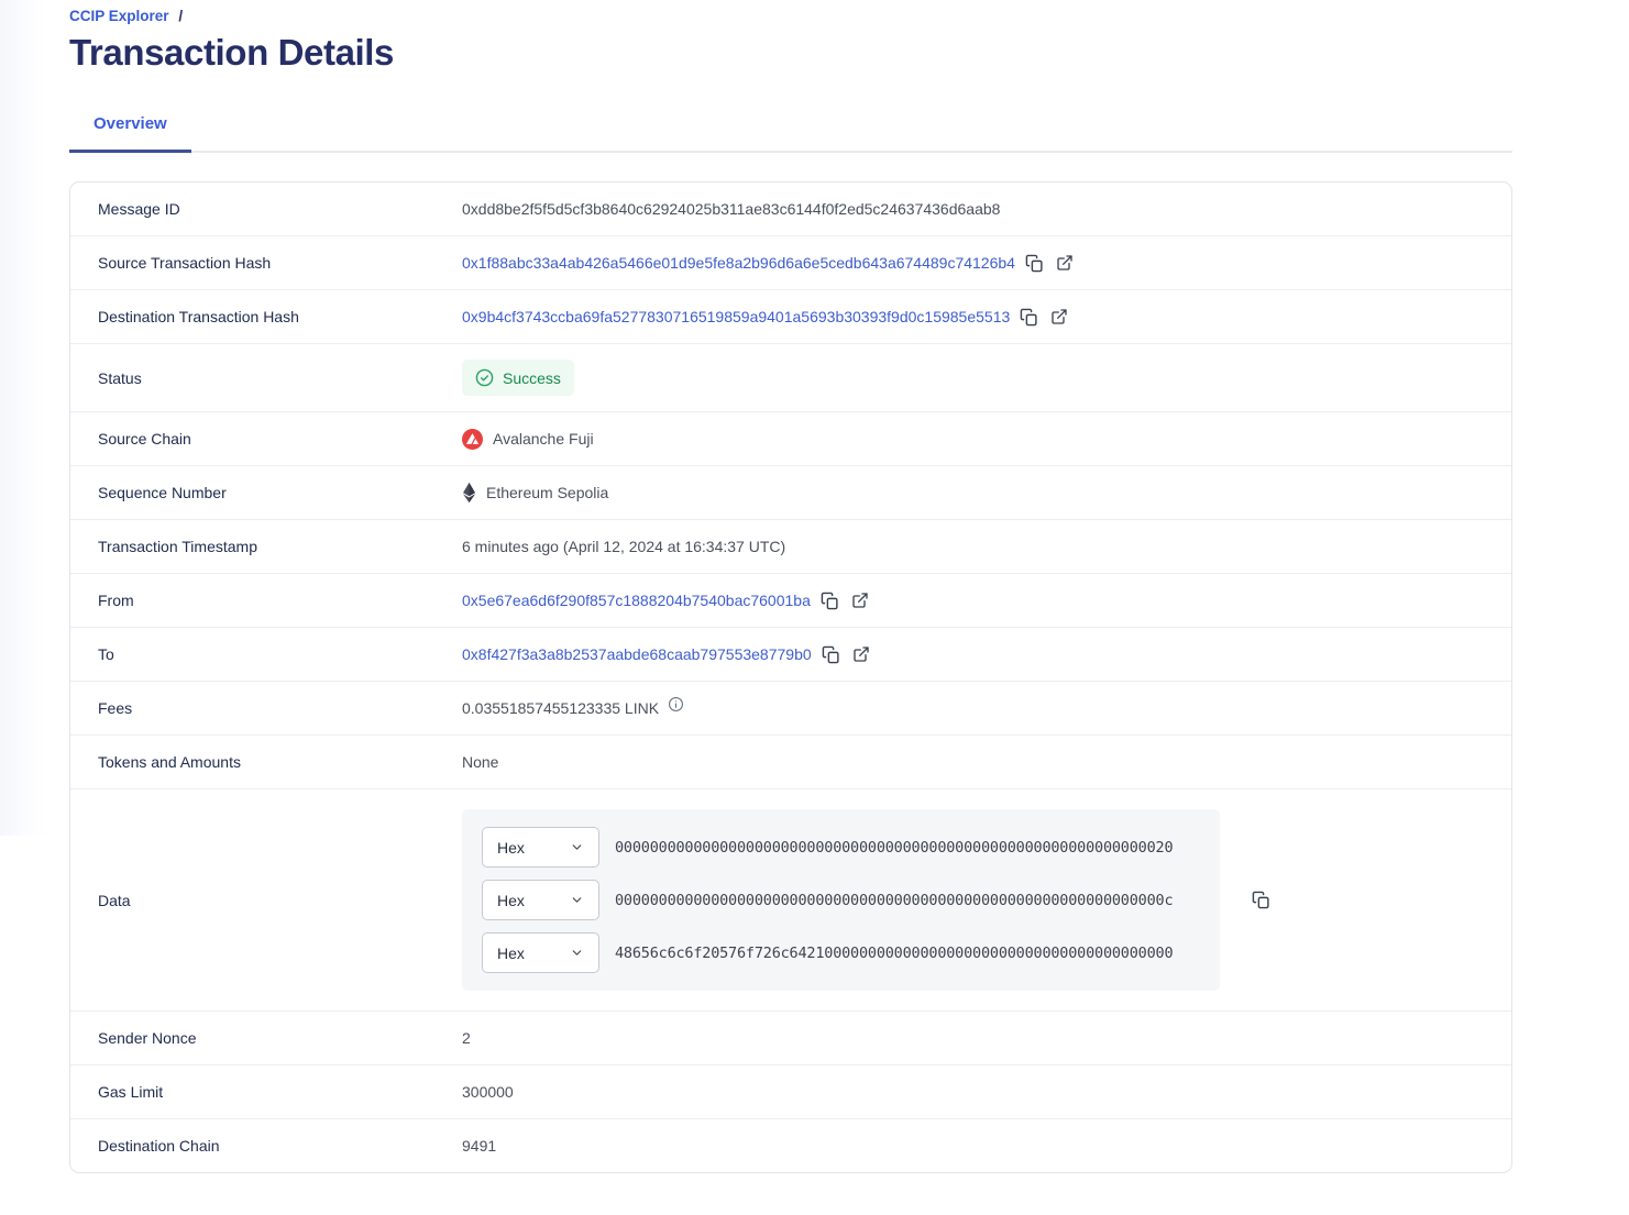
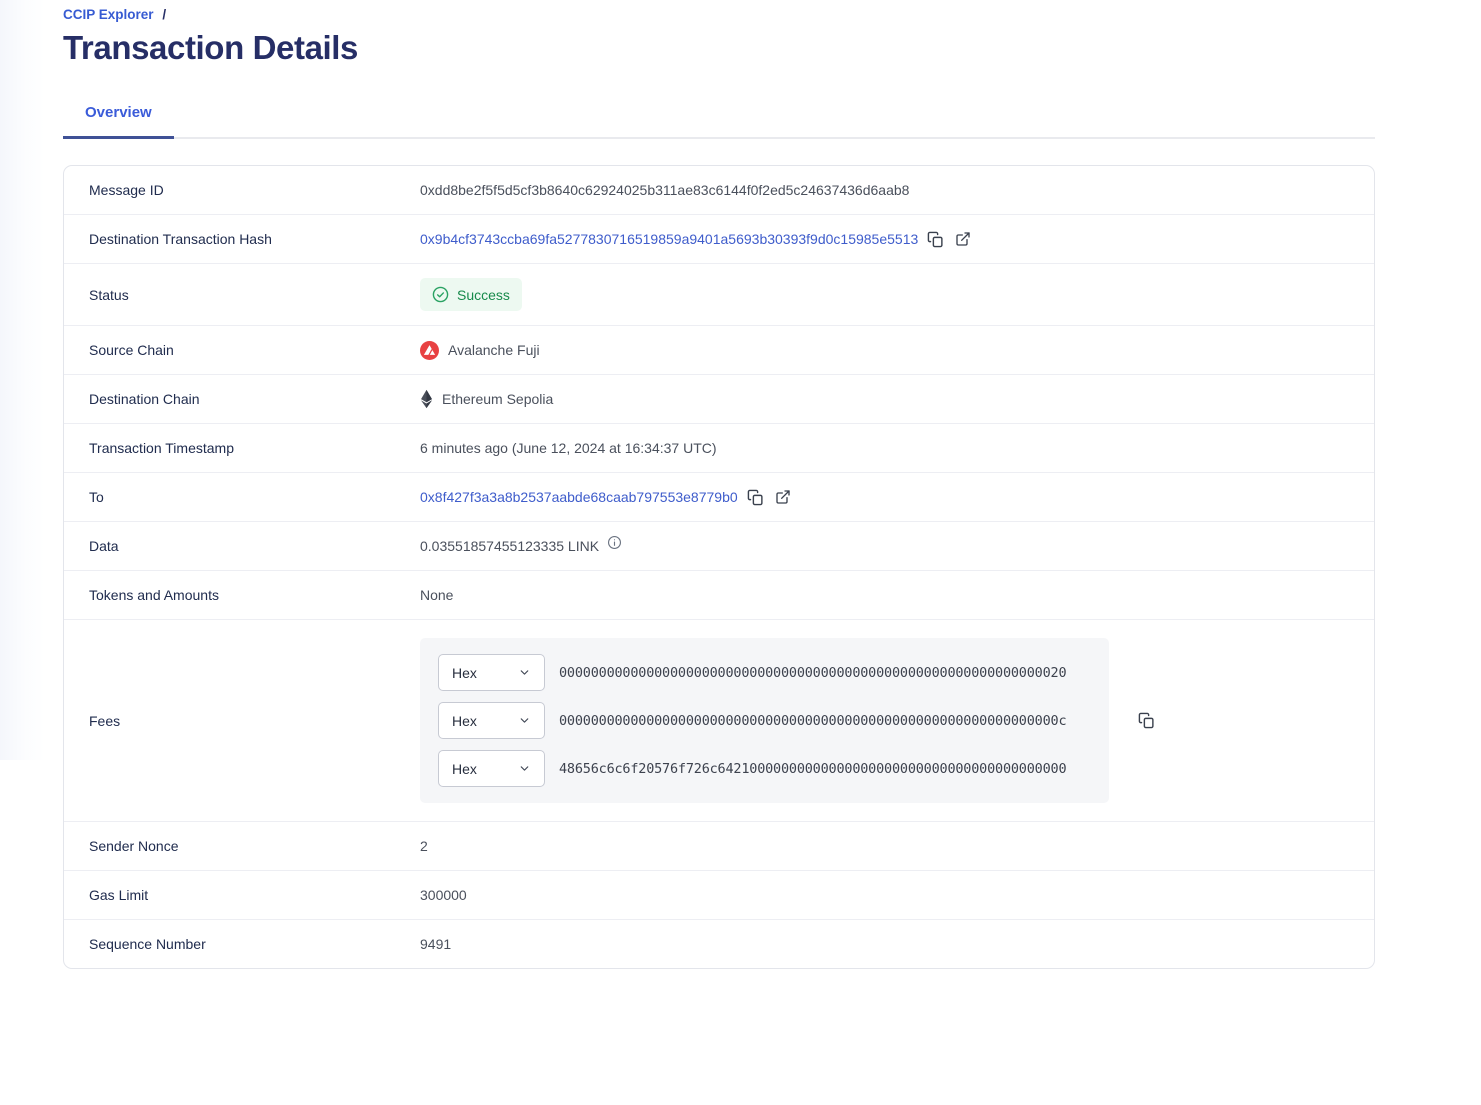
  CCIP Explorer /
  Transaction Details
  Overview
  Message ID
  0xdd8be2f5f5d5cf3b8640c62924025b311ae83c6144f0f2ed5c24637436d6aab8
- Source Transaction Hash
- 0x1f88abc33a4ab426a5466e01d9e5fe8a2b96d6a6e5cedb643a674489c74126b4
  Destination Transaction Hash
  0x9b4cf3743ccba69fa5277830716519859a9401a5693b30393f9d0c15985e5513
  Status
  Success
  Source Chain
  Avalanche Fuji
- Sequence Number
+ Destination Chain
  Ethereum Sepolia
  Transaction Timestamp
- 6 minutes ago (April 12, 2024 at 16:34:37 UTC)
+ 6 minutes ago (June 12, 2024 at 16:34:37 UTC)
- From
- 0x5e67ea6d6f290f857c1888204b7540bac76001ba
  To
  0x8f427f3a3a8b2537aabde68caab797553e8779b0
- Fees
+ Data
  0.03551857455123335 LINK
  Tokens and Amounts
  None
- Data
+ Fees
  Hex
  0000000000000000000000000000000000000000000000000000000000000020
  Hex
  000000000000000000000000000000000000000000000000000000000000000c
  Hex
  48656c6c6f20576f726c64210000000000000000000000000000000000000000
  Sender Nonce
  2
  Gas Limit
  300000
- Destination Chain
+ Sequence Number
  9491
